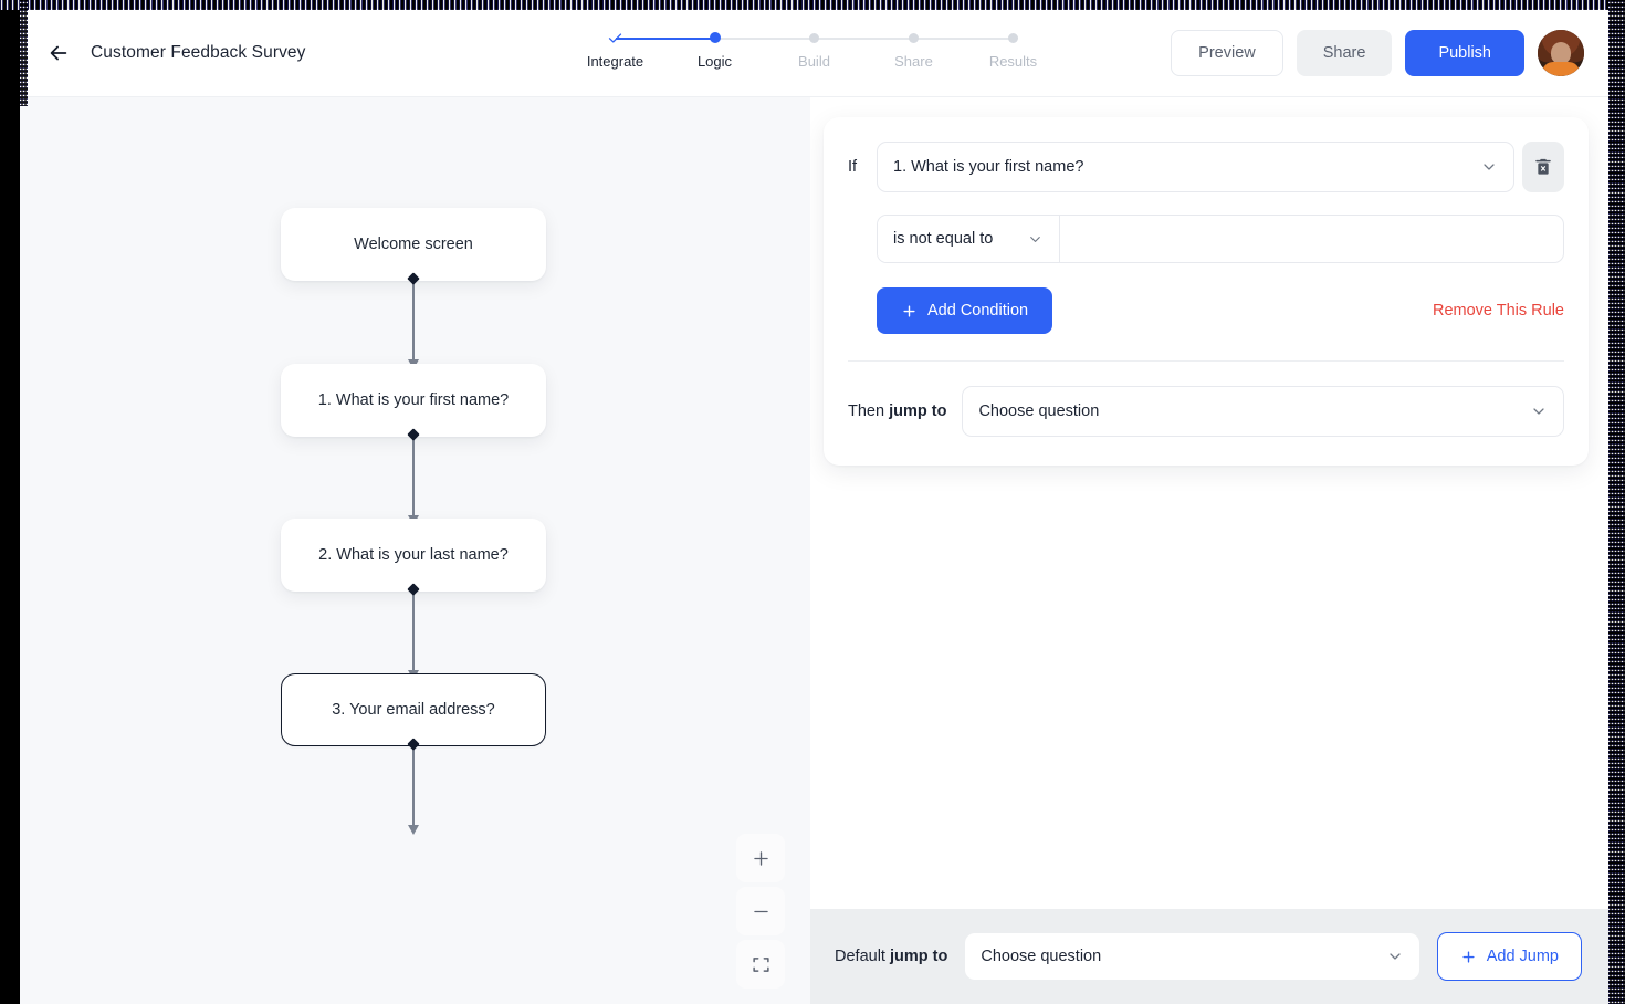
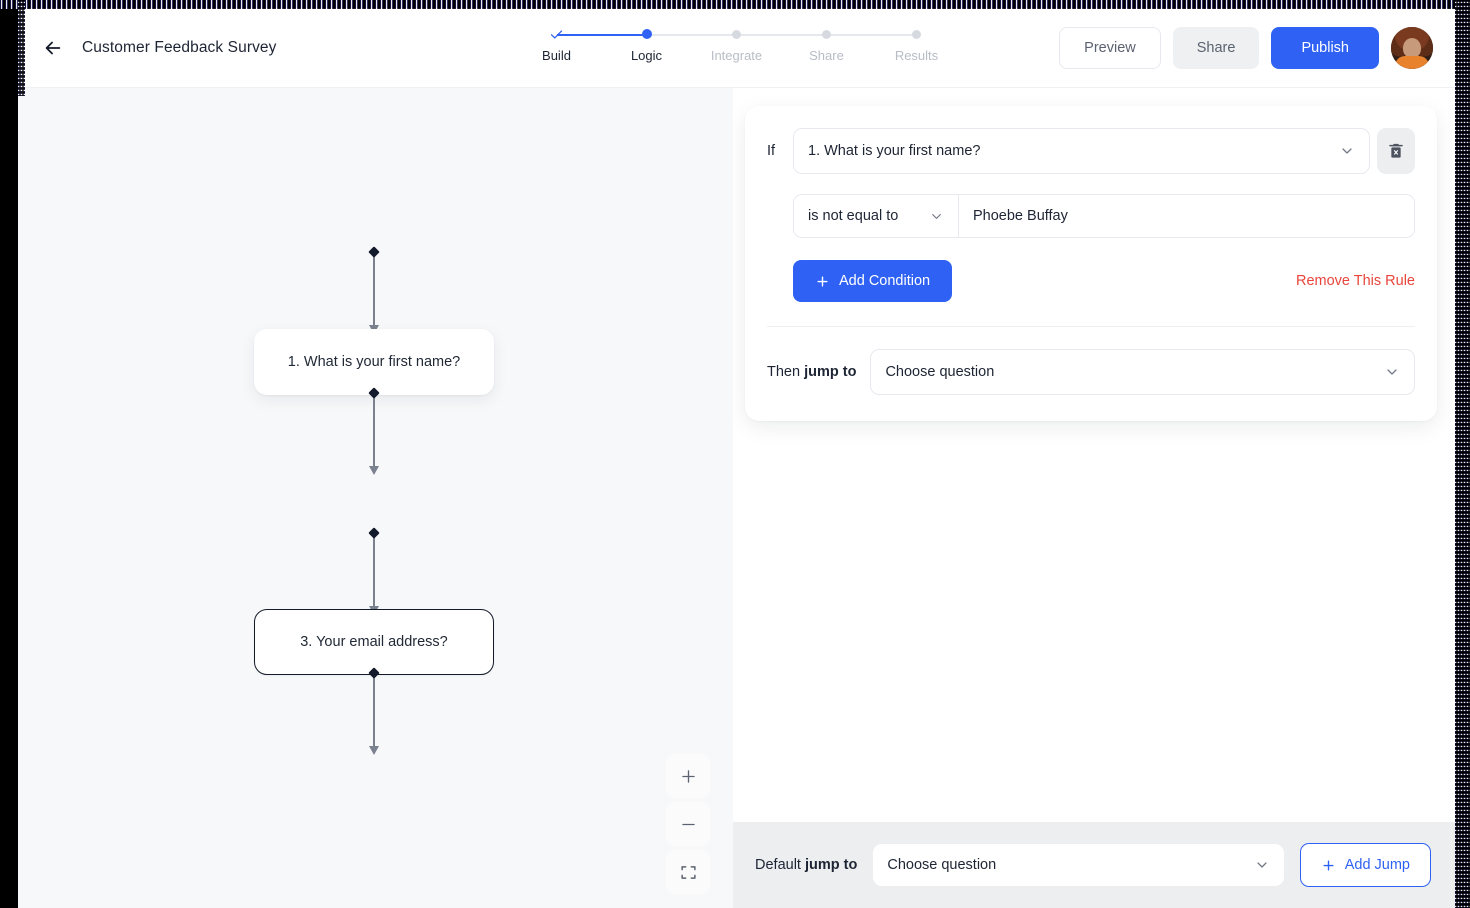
  Customer Feedback Survey
- Integrate
+ Build
  Logic
- Build
+ Integrate
  Share
  Results
  Preview
  Share
  Publish
- Welcome screen
  1. What is your first name?
- 2. What is your last name?
  3. Your email address?
  If
  1. What is your first name?
  is not equal to
+ Phoebe Buffay
  Add Condition
  Remove This Rule
  Then jump to
  Choose question
  Default jump to
  Choose question
  Add Jump
